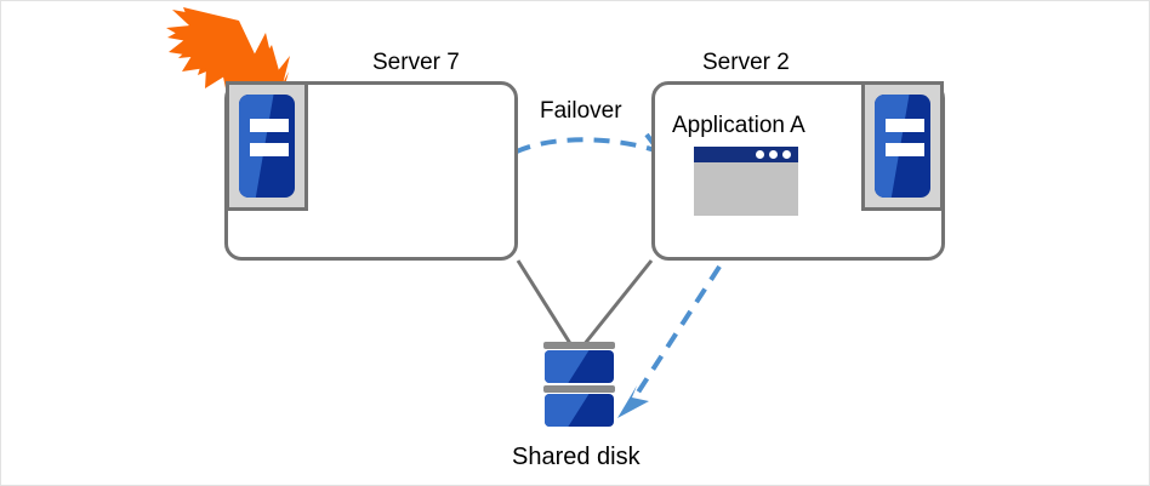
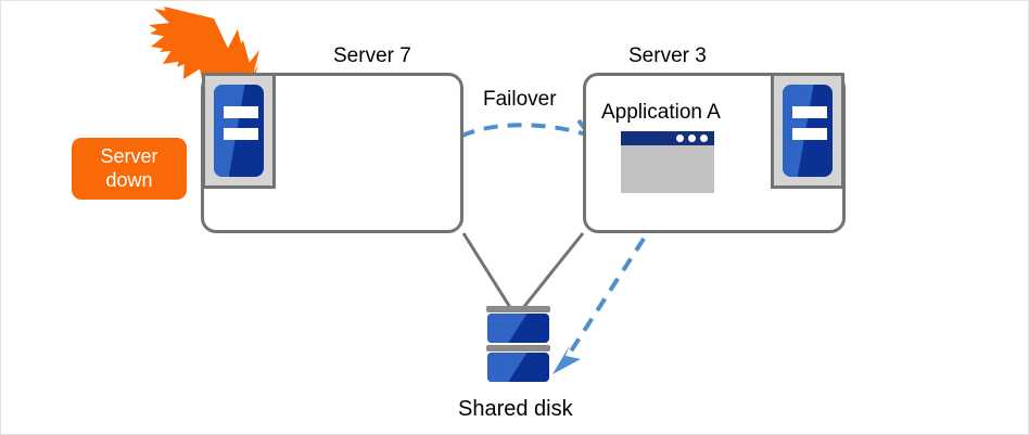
  Server 7
+ Server
+ down
  Failover
- Server 2
+ Server 3
  Application A
  Shared disk
